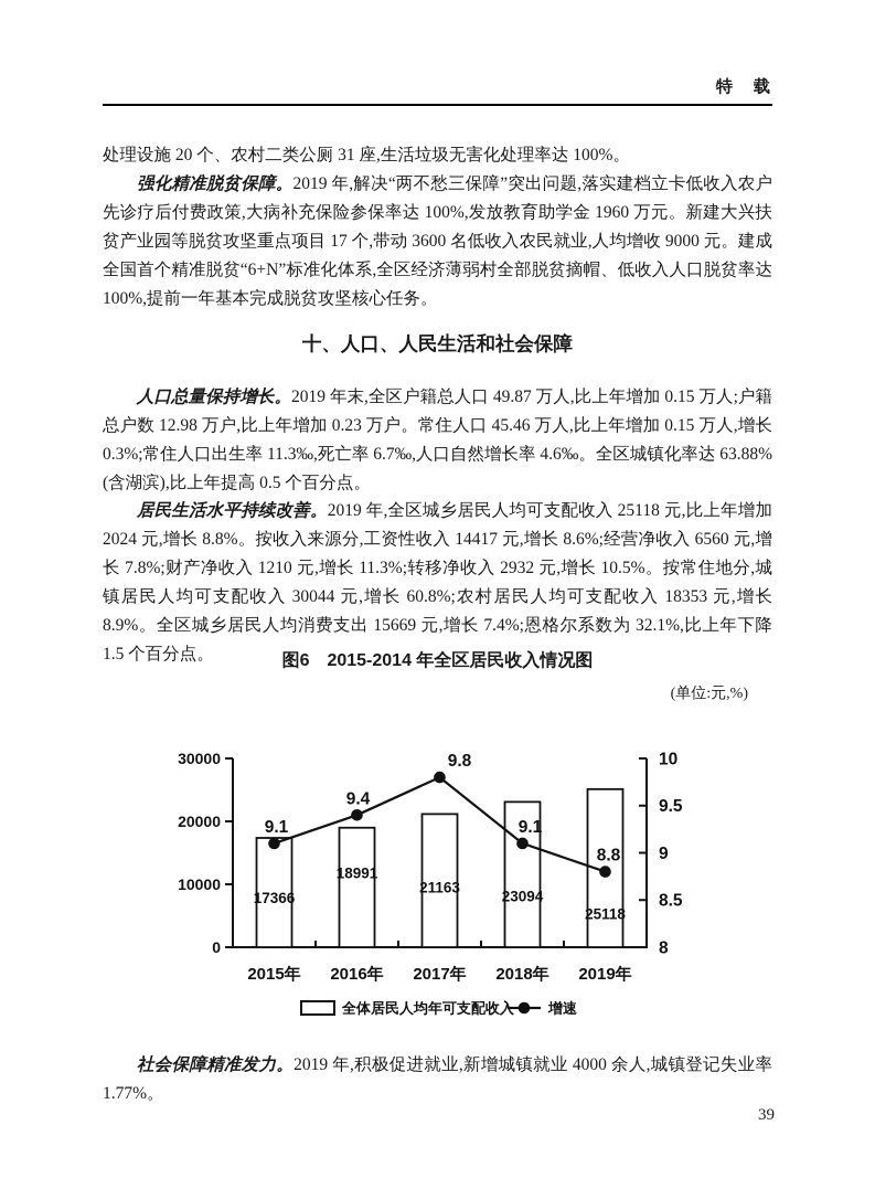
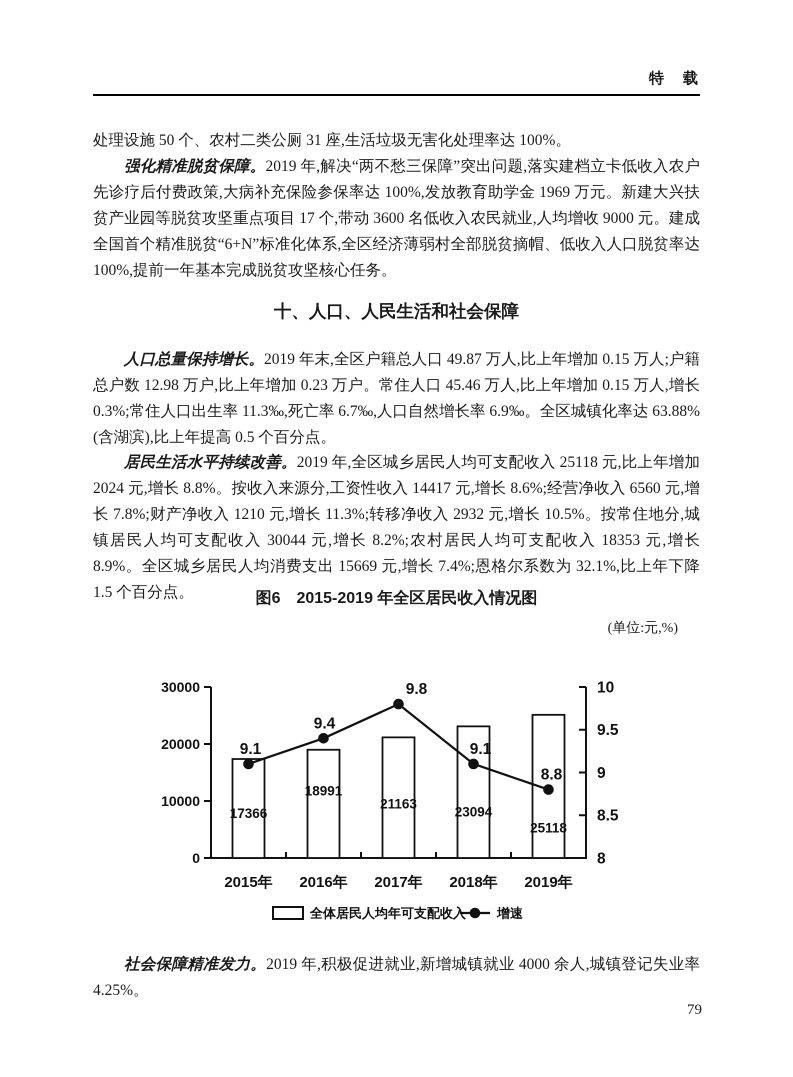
  特 载
- 处理设施 20 个、农村二类公厕 31 座,生活垃圾无害化处理率达 100%。
+ 处理设施 50 个、农村二类公厕 31 座,生活垃圾无害化处理率达 100%。
- 强化精准脱贫保障。2019 年,解决“两不愁三保障”突出问题,落实建档立卡低收入农户先诊疗后付费政策,大病补充保险参保率达 100%,发放教育助学金 1960 万元。新建大兴扶贫产业园等脱贫攻坚重点项目 17 个,带动 3600 名低收入农民就业,人均增收 9000 元。建成全国首个精准脱贫“6+N”标准化体系,全区经济薄弱村全部脱贫摘帽、低收入人口脱贫率达 100%,提前一年基本完成脱贫攻坚核心任务。
+ 强化精准脱贫保障。2019 年,解决“两不愁三保障”突出问题,落实建档立卡低收入农户先诊疗后付费政策,大病补充保险参保率达 100%,发放教育助学金 1969 万元。新建大兴扶贫产业园等脱贫攻坚重点项目 17 个,带动 3600 名低收入农民就业,人均增收 9000 元。建成全国首个精准脱贫“6+N”标准化体系,全区经济薄弱村全部脱贫摘帽、低收入人口脱贫率达 100%,提前一年基本完成脱贫攻坚核心任务。
  十、人口、人民生活和社会保障
- 人口总量保持增长。2019 年末,全区户籍总人口 49.87 万人,比上年增加 0.15 万人;户籍总户数 12.98 万户,比上年增加 0.23 万户。常住人口 45.46 万人,比上年增加 0.15 万人,增长 0.3%;常住人口出生率 11.3‰,死亡率 6.7‰,人口自然增长率 4.6‰。全区城镇化率达 63.88%(含湖滨),比上年提高 0.5 个百分点。
+ 人口总量保持增长。2019 年末,全区户籍总人口 49.87 万人,比上年增加 0.15 万人;户籍总户数 12.98 万户,比上年增加 0.23 万户。常住人口 45.46 万人,比上年增加 0.15 万人,增长 0.3%;常住人口出生率 11.3‰,死亡率 6.7‰,人口自然增长率 6.9‰。全区城镇化率达 63.88%(含湖滨),比上年提高 0.5 个百分点。
- 居民生活水平持续改善。2019 年,全区城乡居民人均可支配收入 25118 元,比上年增加 2024 元,增长 8.8%。按收入来源分,工资性收入 14417 元,增长 8.6%;经营净收入 6560 元,增长 7.8%;财产净收入 1210 元,增长 11.3%;转移净收入 2932 元,增长 10.5%。按常住地分,城镇居民人均可支配收入 30044 元,增长 60.8%;农村居民人均可支配收入 18353 元,增长 8.9%。全区城乡居民人均消费支出 15669 元,增长 7.4%;恩格尔系数为 32.1%,比上年下降 1.5 个百分点。
+ 居民生活水平持续改善。2019 年,全区城乡居民人均可支配收入 25118 元,比上年增加 2024 元,增长 8.8%。按收入来源分,工资性收入 14417 元,增长 8.6%;经营净收入 6560 元,增长 7.8%;财产净收入 1210 元,增长 11.3%;转移净收入 2932 元,增长 10.5%。按常住地分,城镇居民人均可支配收入 30044 元,增长 8.2%;农村居民人均可支配收入 18353 元,增长 8.9%。全区城乡居民人均消费支出 15669 元,增长 7.4%;恩格尔系数为 32.1%,比上年下降 1.5 个百分点。
- 图6 2015-2014 年全区居民收入情况图
+ 图6 2015-2019 年全区居民收入情况图
  (单位:元,%)
  0
  10000
  20000
  30000
  8
  8.5
  9
  9.5
  10
  17366
  18991
  21163
  23094
  25118
  9.1
  9.4
  9.8
  9.1
  8.8
  2015年
  2016年
  2017年
  2018年
  2019年
  全体居民人均年可支配收入
  增速
- 社会保障精准发力。2019 年,积极促进就业,新增城镇就业 4000 余人,城镇登记失业率 1.77%。
+ 社会保障精准发力。2019 年,积极促进就业,新增城镇就业 4000 余人,城镇登记失业率 4.25%。
- 39
+ 79
